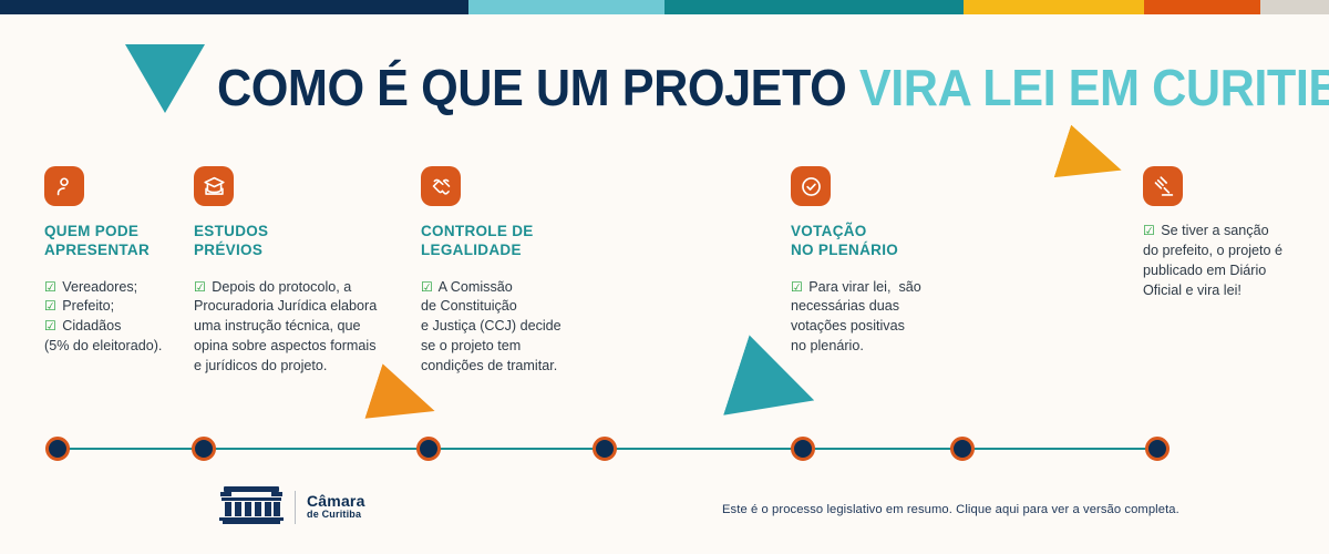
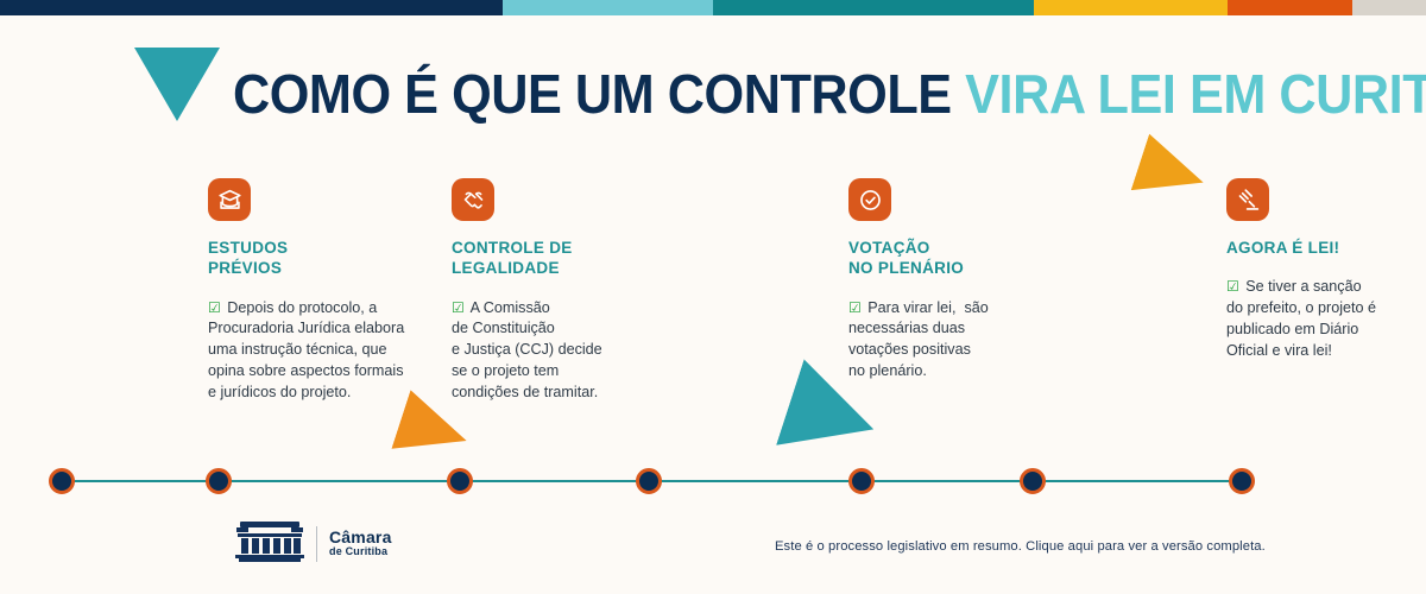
- COMO É QUE UM PROJETO VIRA LEI EM CURITIB
+ COMO É QUE UM CONTROLE VIRA LEI EM CURIT
- QUEM PODE
- APRESENTAR
- ☑ Vereadores;
- ☑ Prefeito;
- ☑ Cidadãos
- (5% do eleitorado).
  ESTUDOS
  PRÉVIOS
  ☑ Depois do protocolo, a
  Procuradoria Jurídica elabora
  uma instrução técnica, que
  opina sobre aspectos formais
  e jurídicos do projeto.
  CONTROLE DE
  LEGALIDADE
  ☑ A Comissão
  de Constituição
  e Justiça (CCJ) decide
  se o projeto tem
  condições de tramitar.
  VOTAÇÃO
  NO PLENÁRIO
  ☑ Para virar lei, são
  necessárias duas
  votações positivas
  no plenário.
+ AGORA É LEI!
  ☑ Se tiver a sanção
  do prefeito, o projeto é
  publicado em Diário
  Oficial e vira lei!
  Câmara
  de Curitiba
  Este é o processo legislativo em resumo. Clique aqui para ver a versão completa.
